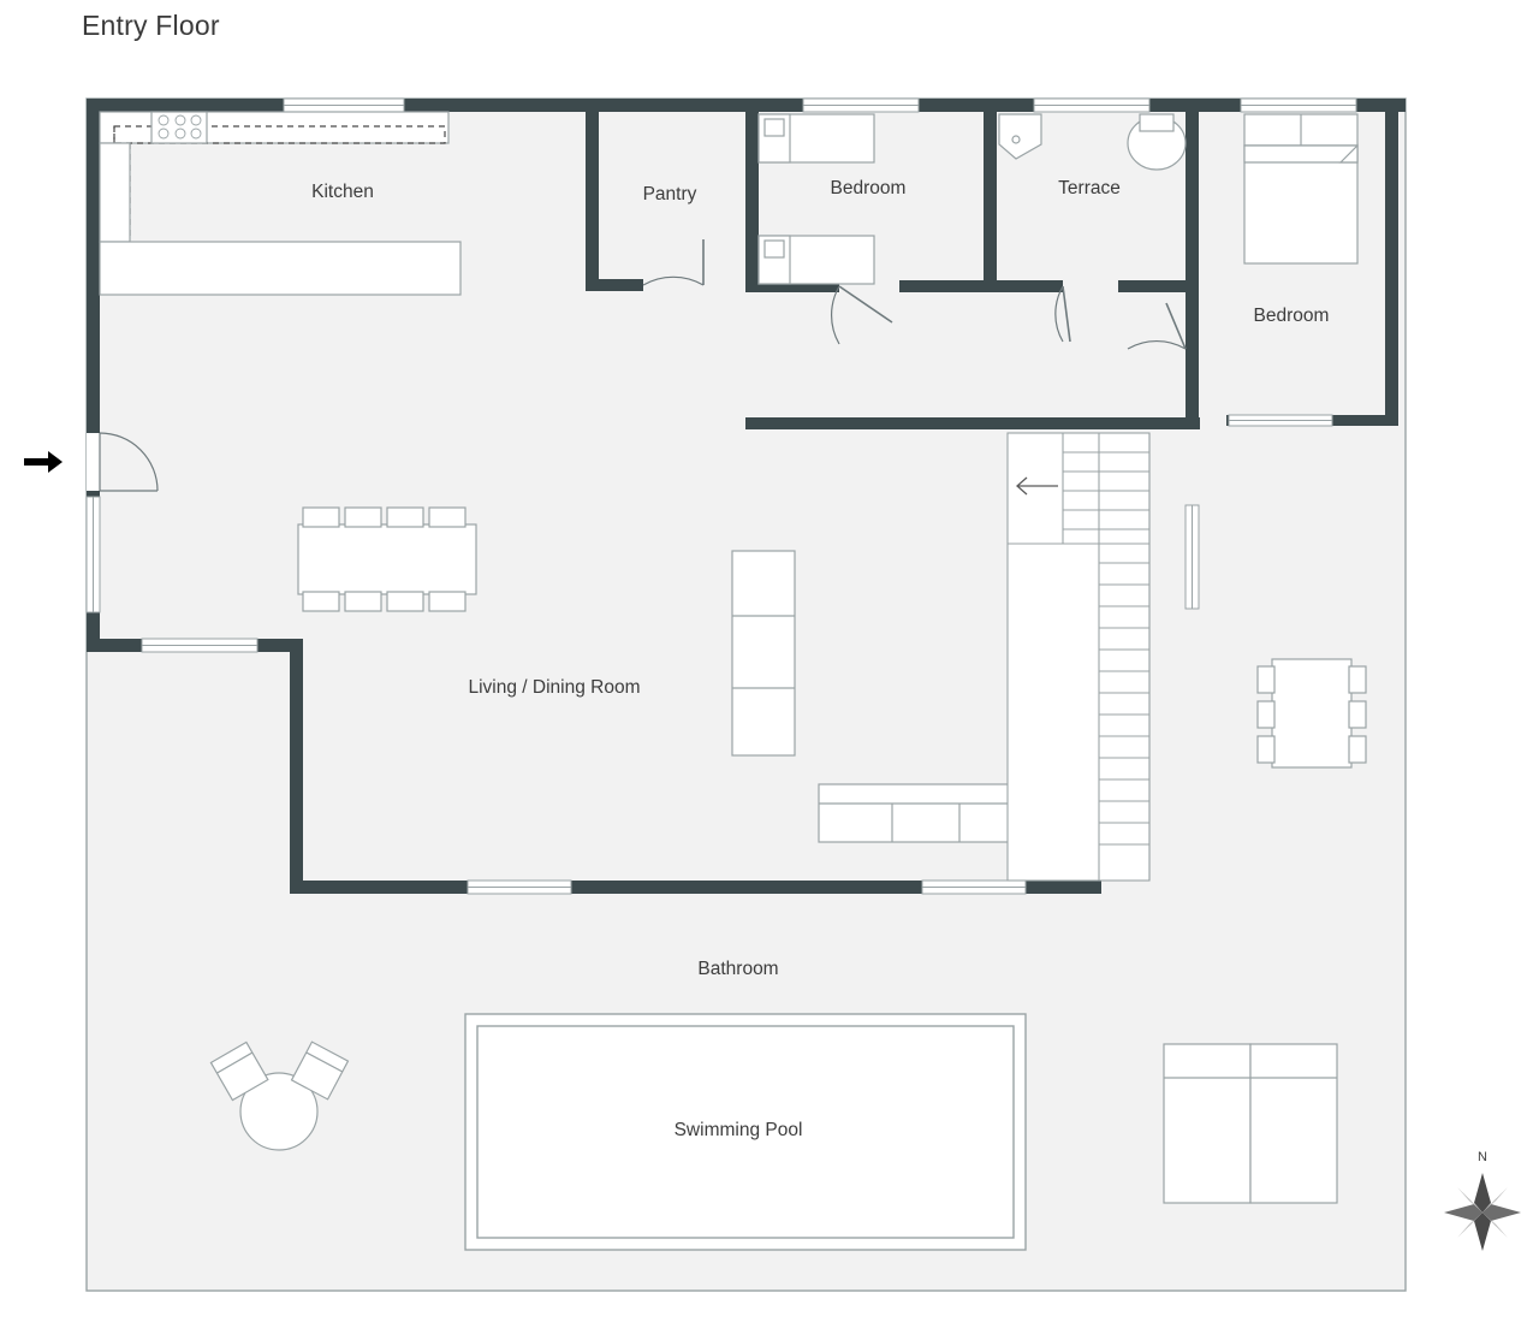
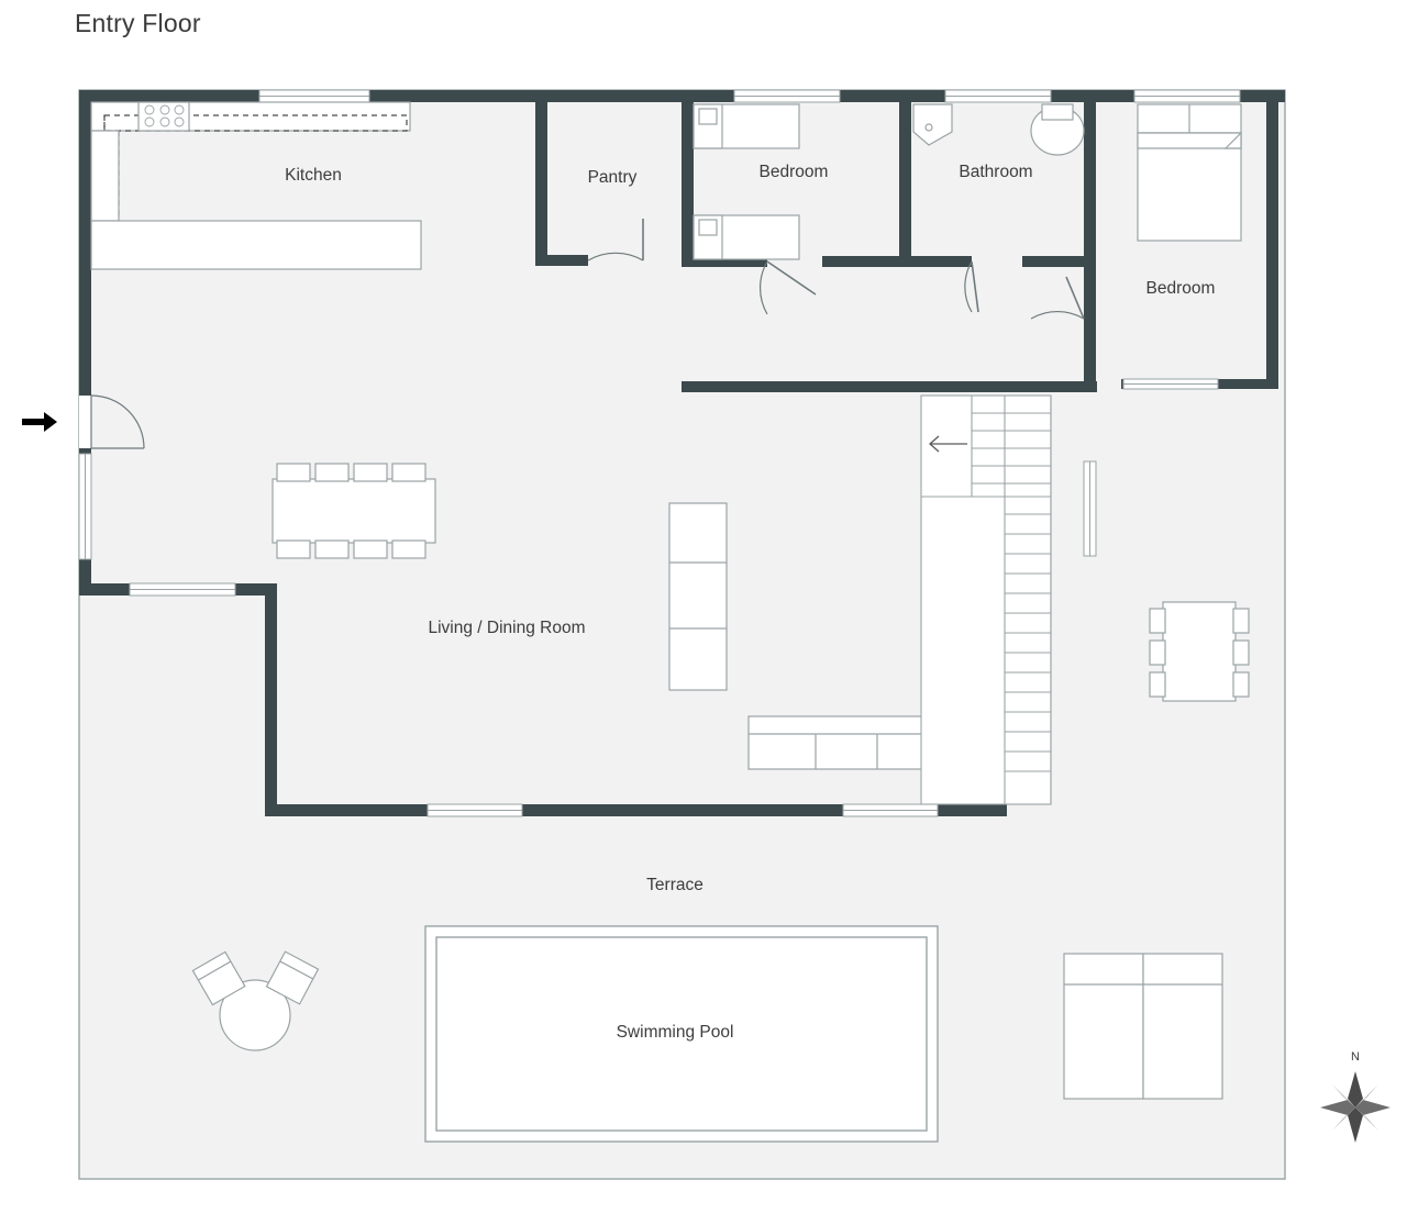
  Entry Floor
  Kitchen
  Pantry
  Bedroom
- Terrace
+ Bathroom
  Bedroom
  Living / Dining Room
- Bathroom
+ Terrace
  Swimming Pool
  N
